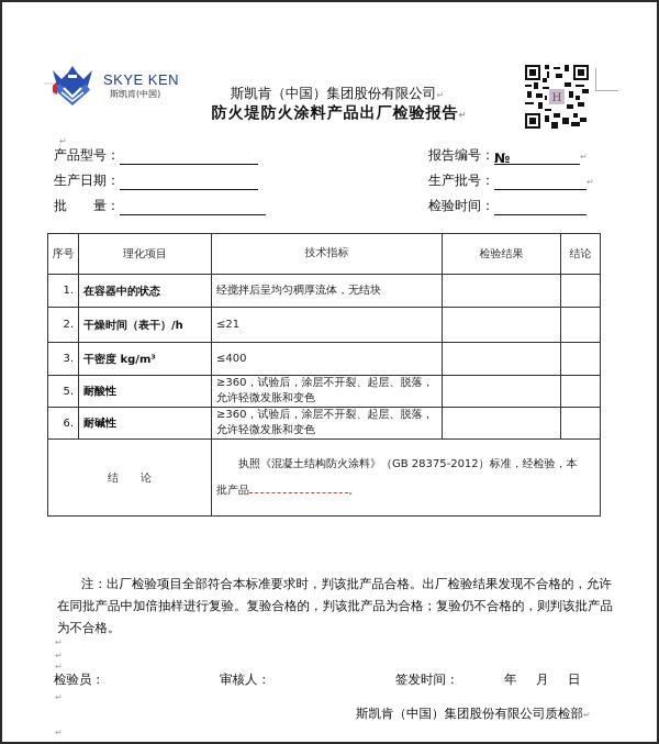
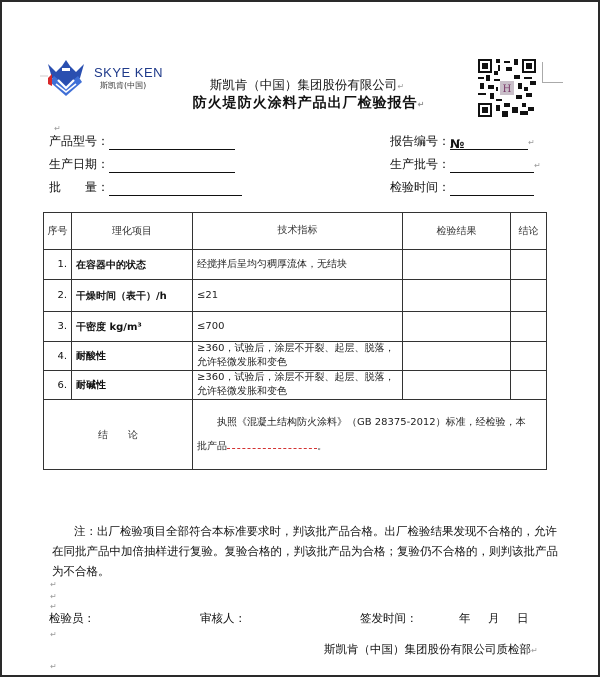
  SKYE KEN
  斯凯肯(中国)
  斯凯肯（中国）集团股份有限公司↵
  防火堤防火涂料产品出厂检验报告↵
  H
  ↵
  产品型号：
  生产日期：
  批 量：
  报告编号：№ ↵
  生产批号： ↵
  检验时间：
  序号	理化项目	技术指标	检验结果	结论
  1.	在容器中的状态	经搅拌后呈均匀稠厚流体，无结块
  2.	干燥时间（表干）/h	≤21
- 3.	干密度 kg/m³	≤400
+ 3.	干密度 kg/m³	≤700
- 5.	耐酸性	≥360，试验后，涂层不开裂、起层、脱落，允许轻微发胀和变色
+ 4.	耐酸性	≥360，试验后，涂层不开裂、起层、脱落，允许轻微发胀和变色
  6.	耐碱性	≥360，试验后，涂层不开裂、起层、脱落，允许轻微发胀和变色
  结 论	执照《混凝土结构防火涂料》（GB 28375-2012）标准，经检验，本 批产品 。
  注：出厂检验项目全部符合本标准要求时，判该批产品合格。出厂检验结果发现不合格的，允许在同批产品中加倍抽样进行复验。复验合格的，判该批产品为合格；复验仍不合格的，则判该批产品为不合格。
  ↵
  ↵
  ↵
  检验员：
  审核人：
  签发时间：
  年
  月
  日
  ↵
  斯凯肯（中国）集团股份有限公司质检部↵
  ↵
